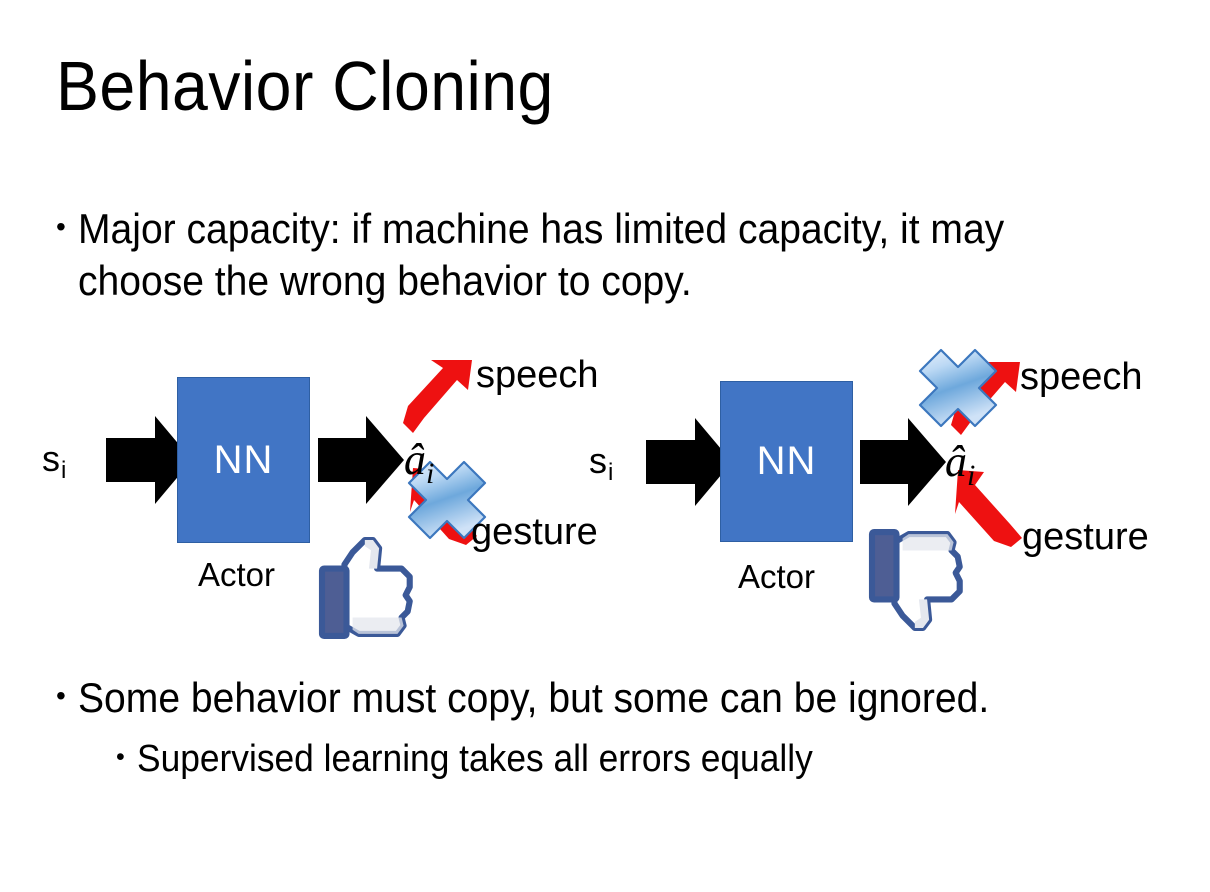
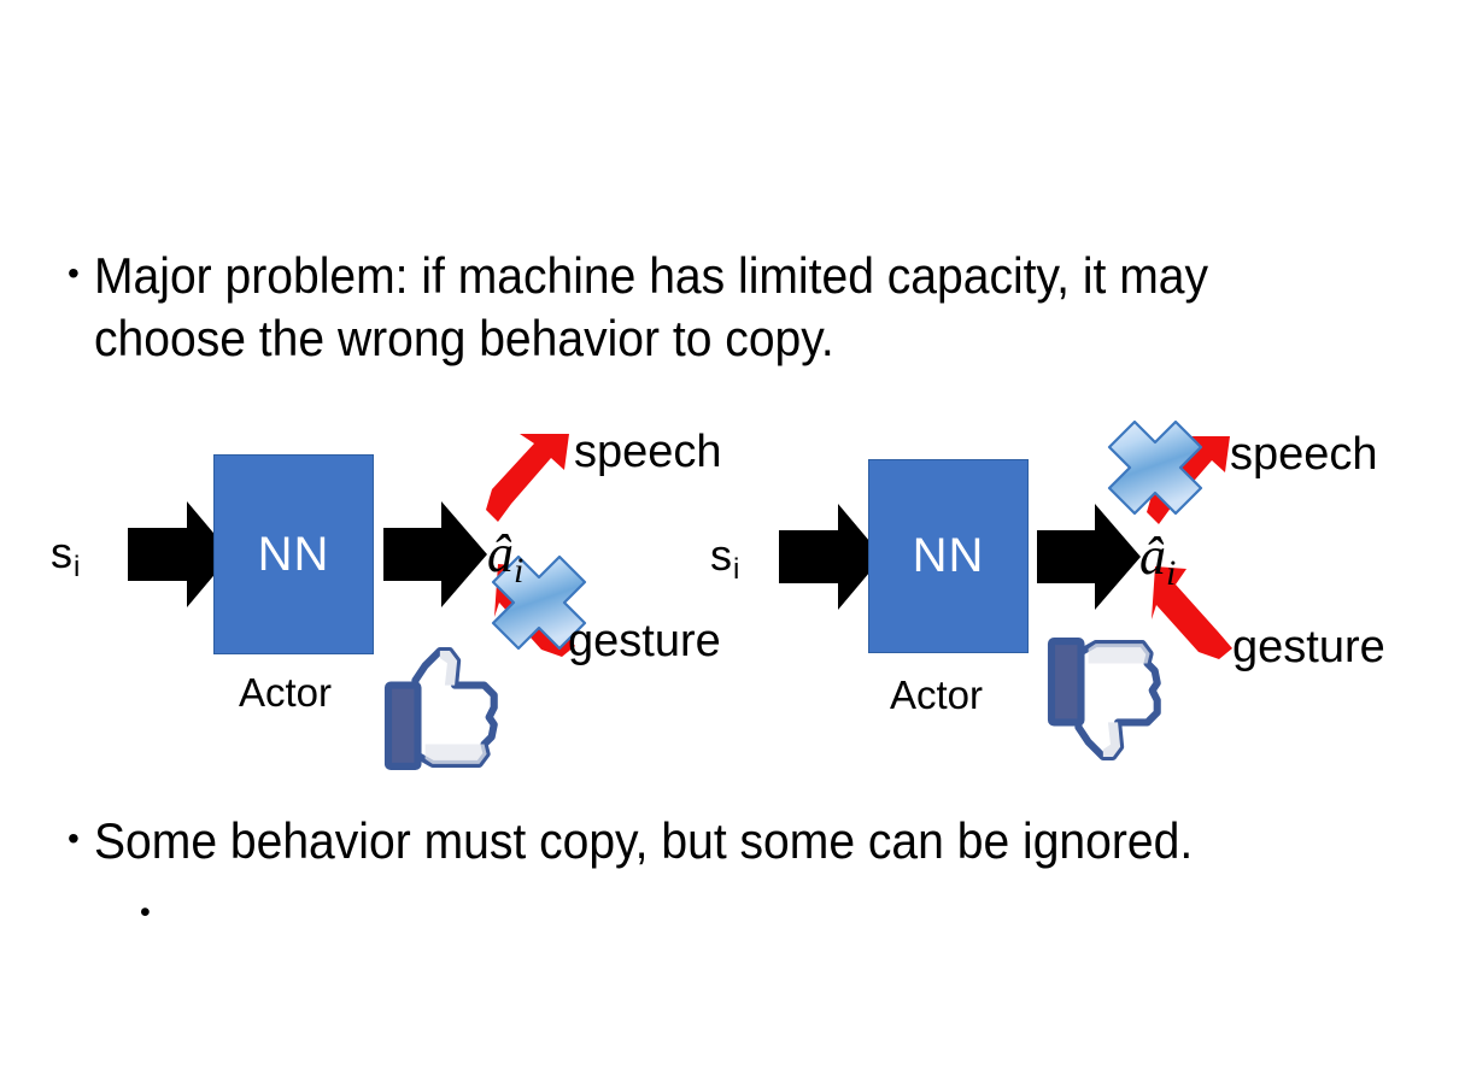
- Behavior Cloning
  •
- Major capacity: if machine has limited capacity, it may choose the wrong behavior to copy.
+ Major problem: if machine has limited capacity, it may choose the wrong behavior to copy.
  NN
  Actor
  si
  âi
  speech
  gesture
  NN
  Actor
  si
  âi
  speech
  gesture
  •
  Some behavior must copy, but some can be ignored.
  •
- Supervised learning takes all errors equally
